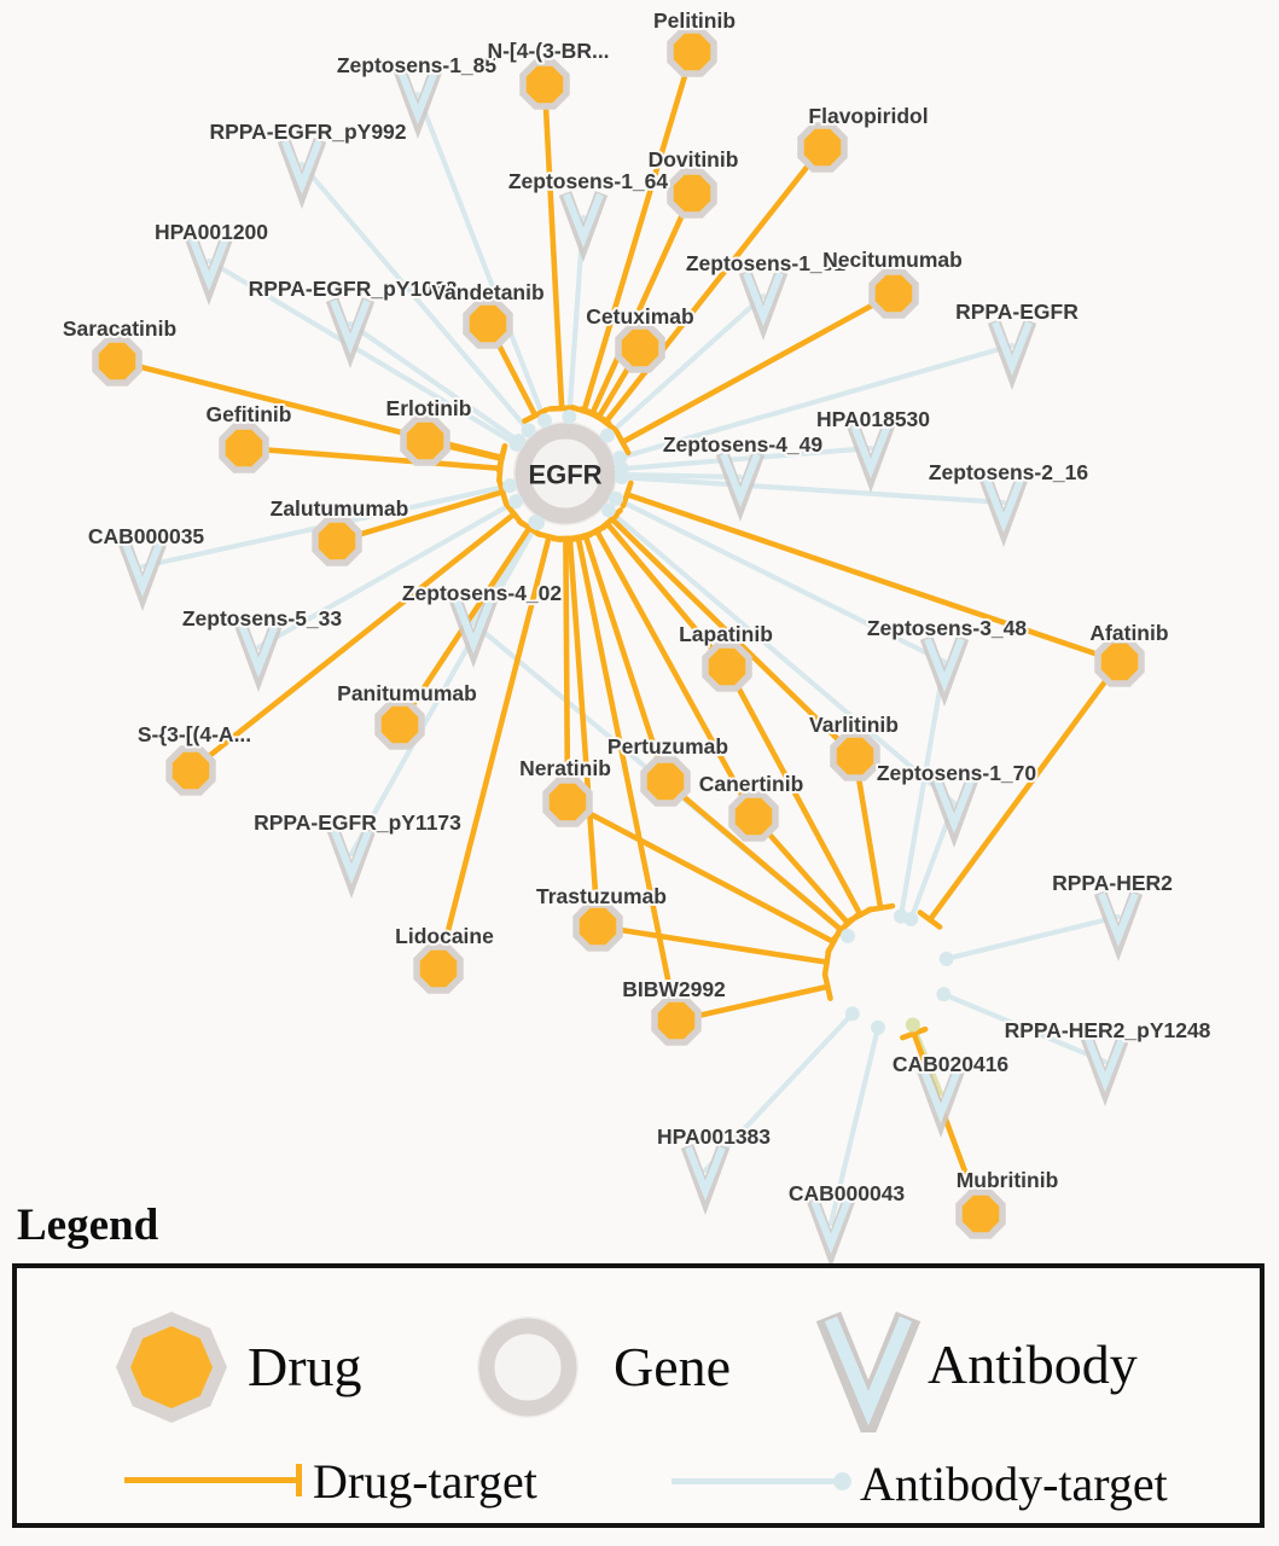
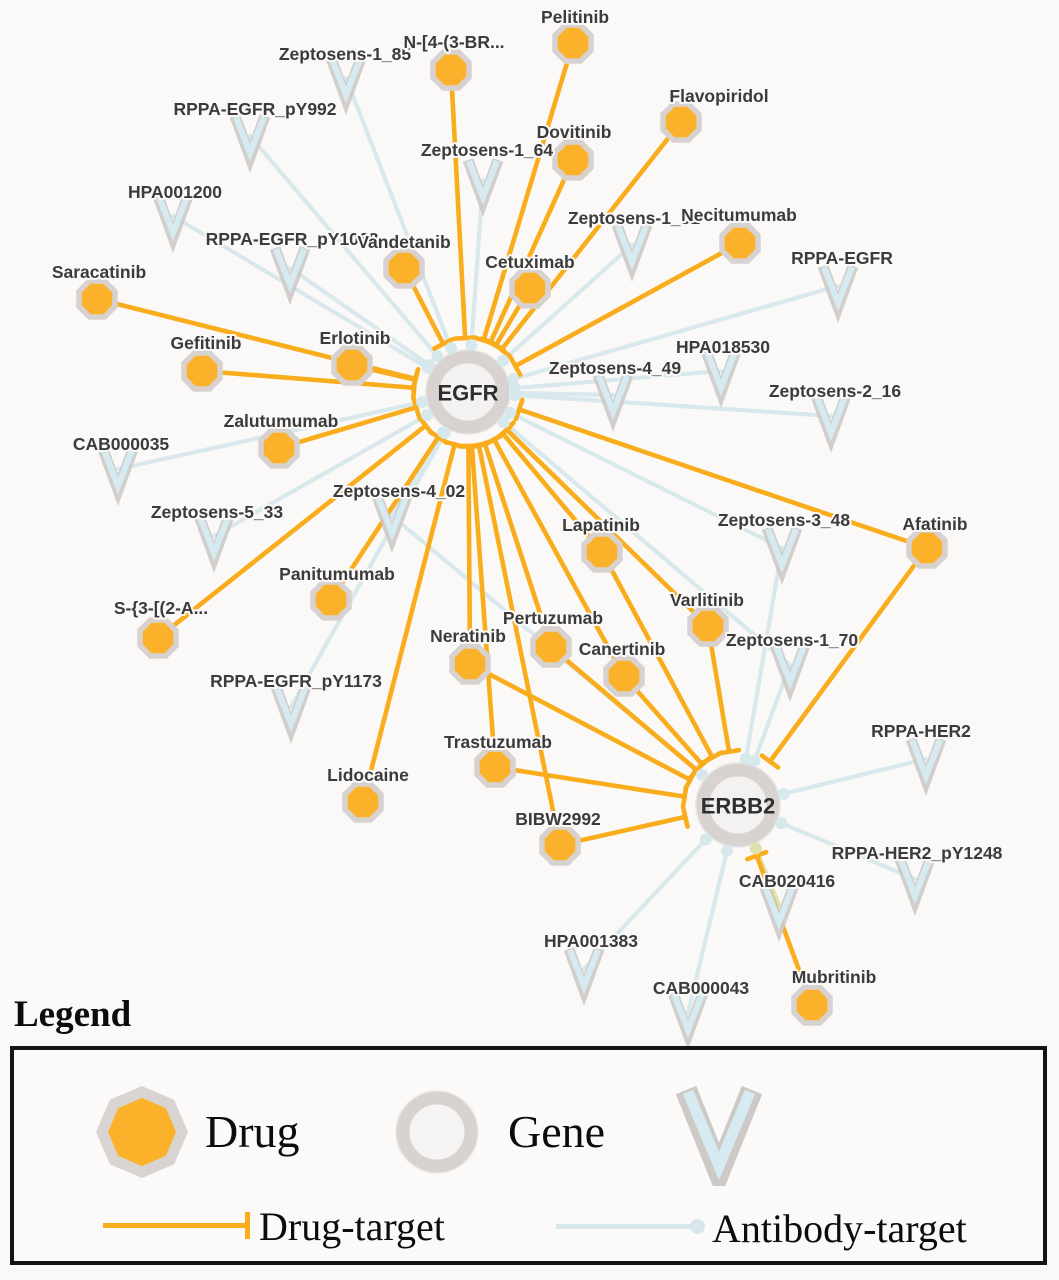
  EGFR
+ ERBB2
  Zeptosens-1_85
  RPPA-EGFR_pY992
  HPA001200
  RPPA-EGFR_pY1068
  Zeptosens-1_64
  Zeptosens-1_31
  RPPA-EGFR
  Zeptosens-4_49
  HPA018530
  Zeptosens-2_16
  CAB000035
  Zeptosens-5_33
  Zeptosens-4_02
  Zeptosens-3_48
  Zeptosens-1_70
  RPPA-EGFR_pY1173
  RPPA-HER2
  RPPA-HER2_pY1248
  CAB020416
  HPA001383
  CAB000043
  Pelitinib
  N-[4-(3-BR...
  Flavopiridol
  Dovitinib
  Vandetanib
  Cetuximab
  Necitumumab
  Saracatinib
  Gefitinib
  Erlotinib
  Zalutumumab
  Lapatinib
  Afatinib
  Panitumumab
  Varlitinib
- S-{3-[(4-A...
+ S-{3-[(2-A...
  Pertuzumab
  Neratinib
  Canertinib
  Trastuzumab
  Lidocaine
  BIBW2992
  Mubritinib
  Legend
  Drug
  Gene
- Antibody
  Drug-target
  Antibody-target
